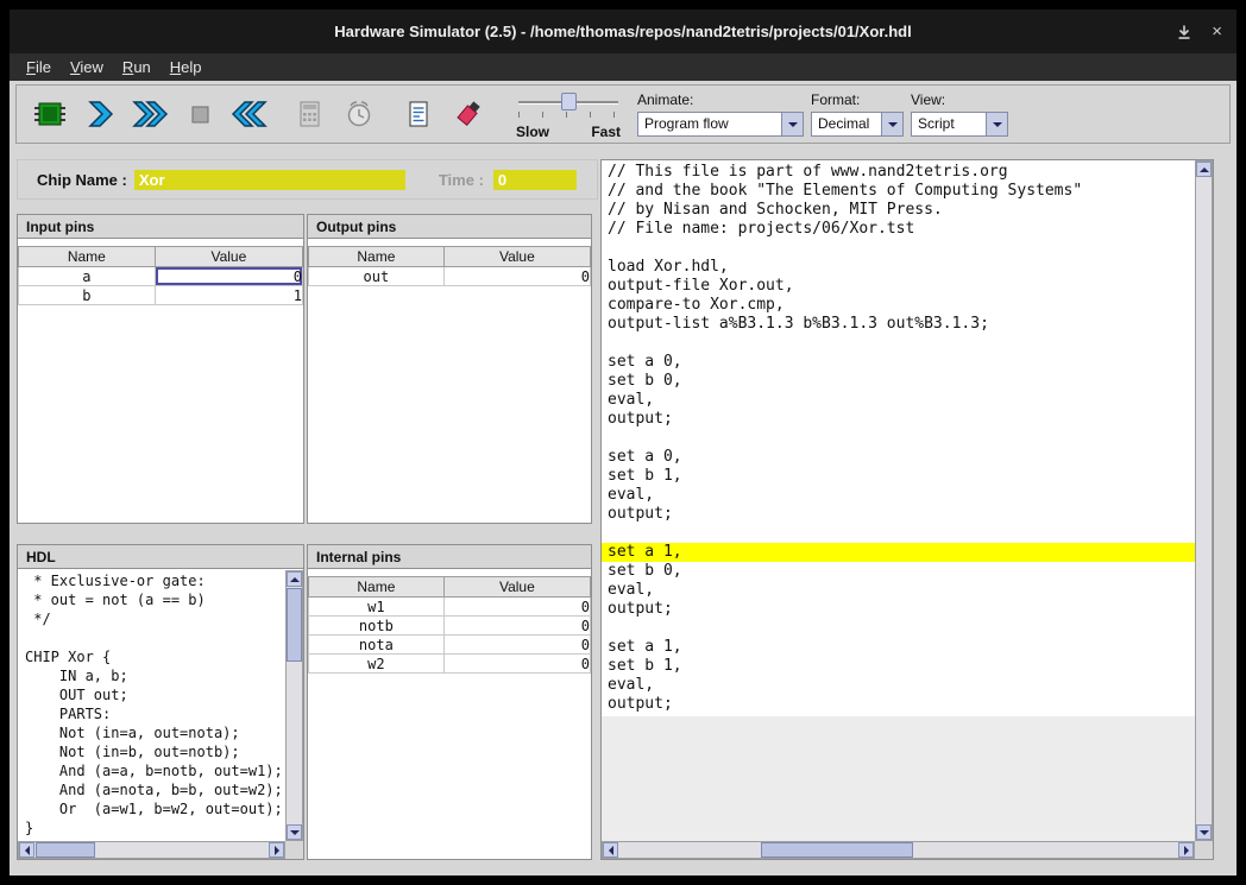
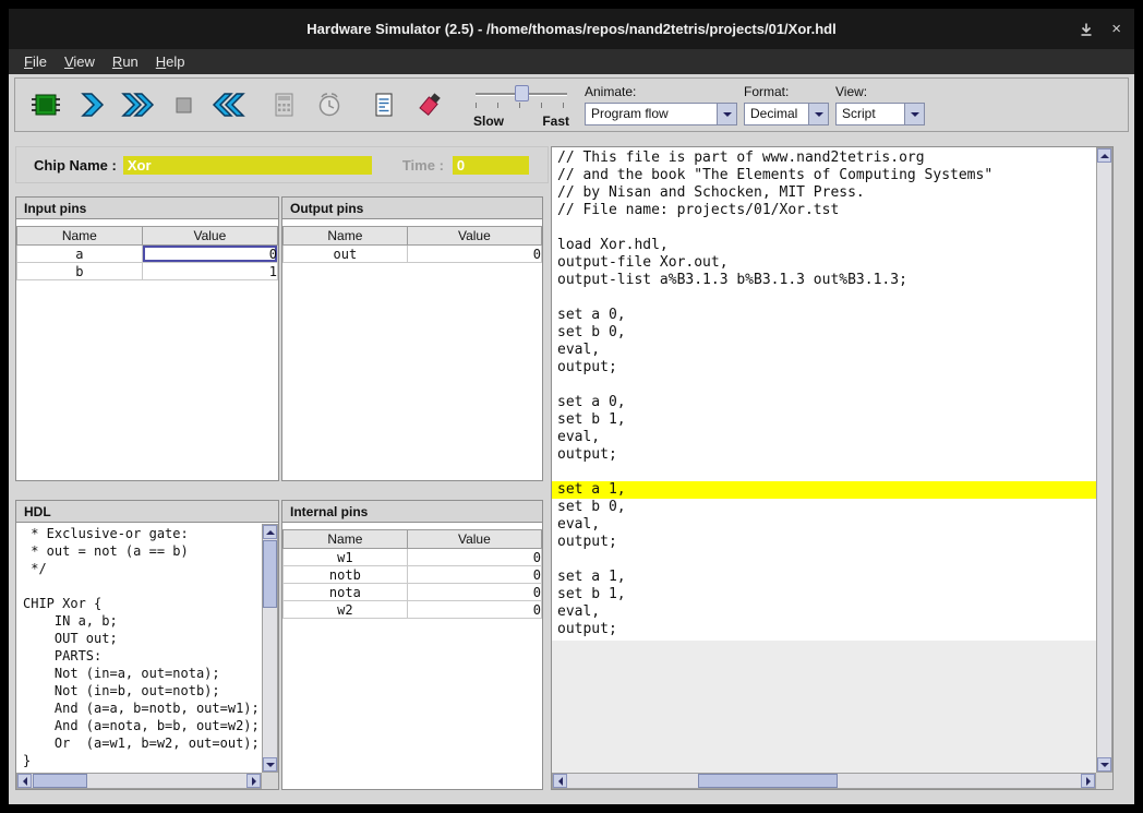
  Hardware Simulator (2.5) - /home/thomas/repos/nand2tetris/projects/01/Xor.hdl
  ×
  File
  View
  Run
  Help
  Slow
  Fast
  Animate:
  Program flow
  Format:
  Decimal
  View:
  Script
  Chip Name :
  Xor
  Time :
  0
  Input pins
  Name	Value
  a	0
  b	1
  Output pins
  Name	Value
  out	0
  HDL
  * Exclusive-or gate:
  * out = not (a == b)
  */
  CHIP Xor {
  IN a, b;
  OUT out;
  PARTS:
  Not (in=a, out=nota);
  Not (in=b, out=notb);
  And (a=a, b=notb, out=w1);
  And (a=nota, b=b, out=w2);
  Or (a=w1, b=w2, out=out);
  }
  Internal pins
  Name	Value
  w1	0
  notb	0
  nota	0
  w2	0
  // This file is part of www.nand2tetris.org
  // and the book "The Elements of Computing Systems"
  // by Nisan and Schocken, MIT Press.
- // File name: projects/06/Xor.tst
+ // File name: projects/01/Xor.tst
  load Xor.hdl,
  output-file Xor.out,
- compare-to Xor.cmp,
  output-list a%B3.1.3 b%B3.1.3 out%B3.1.3;
  set a 0,
  set b 0,
  eval,
  output;
  set a 0,
  set b 1,
  eval,
  output;
  set a 1,
  set b 0,
  eval,
  output;
  set a 1,
  set b 1,
  eval,
  output;
